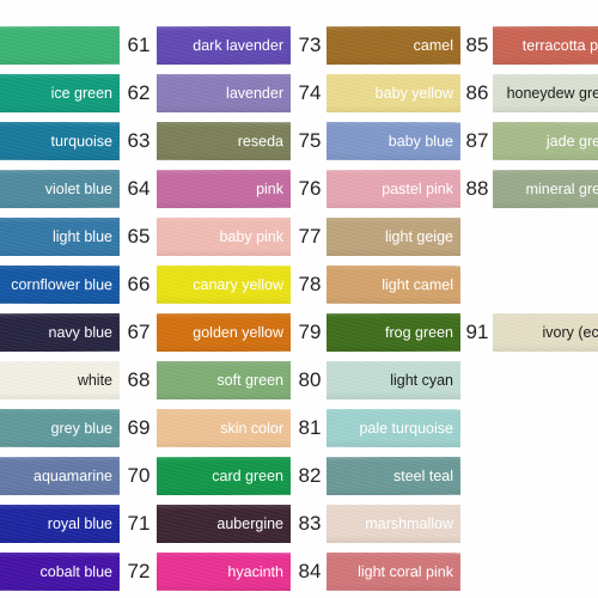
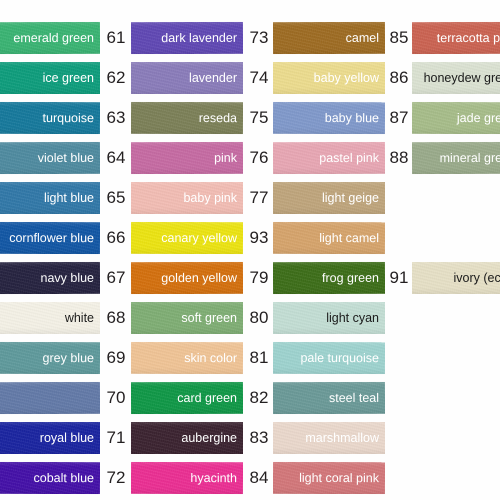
+ emerald green
  ice green
  turquoise
  violet blue
  light blue
  cornflower blue
  navy blue
  white
  grey blue
- aquamarine
  royal blue
  cobalt blue
  61
  dark lavender
  62
  lavender
  63
  reseda
  64
  pink
  65
  baby pink
  66
  canary yellow
  67
  golden yellow
  68
  soft green
  69
  skin color
  70
  card green
  71
  aubergine
  72
  hyacinth
  73
  camel
  74
  baby yellow
  75
  baby blue
  76
  pastel pink
  77
  light geige
- 78
+ 93
  light camel
  79
  frog green
  80
  light cyan
  81
  pale turquoise
  82
  steel teal
  83
  marshmallow
  84
  light coral pink
  85
  terracotta p
  86
  honeydew gre
  87
  jade gre
  88
  mineral gre
  91
  ivory (ec
